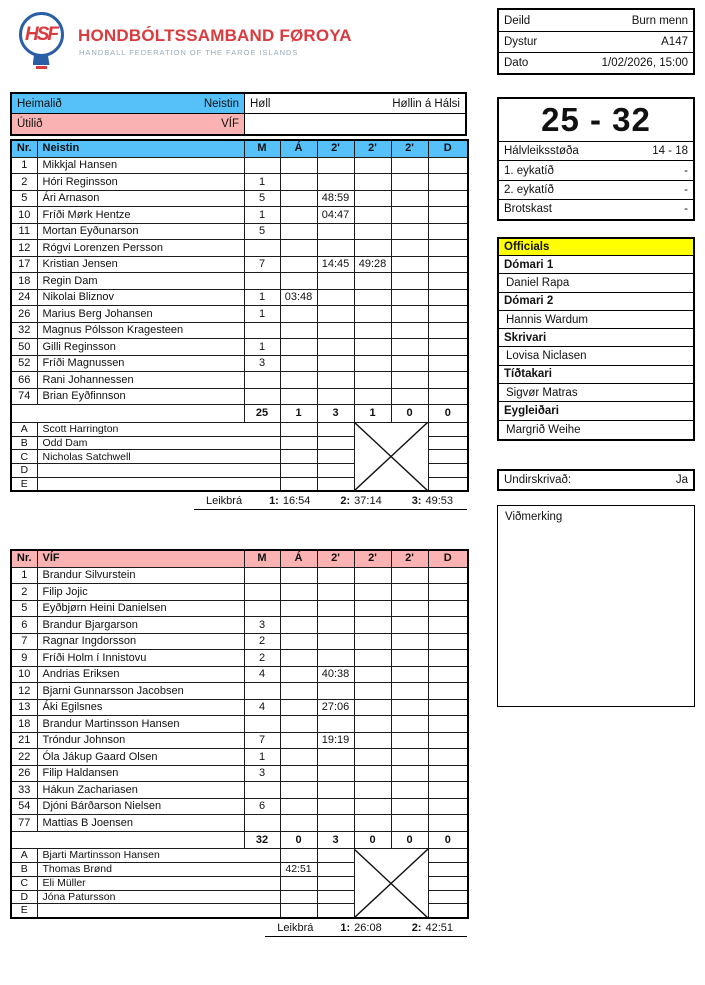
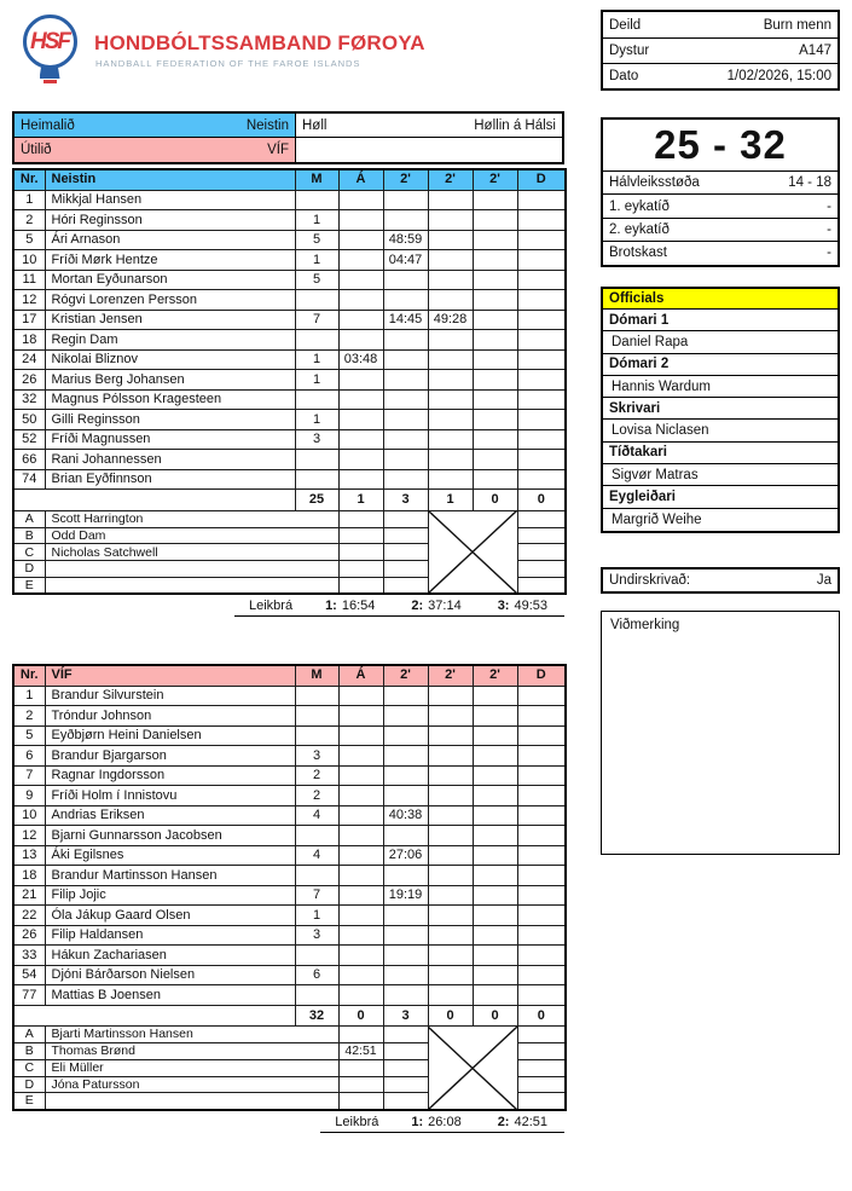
  HSF
  HONDBÓLTSSAMBAND FØROYA
  HANDBALL FEDERATION OF THE FAROE ISLANDS
  Deild
  Burn menn
  Dystur
  A147
  Dato
  1/02/2026, 15:00
  Heimalið
  Neistin
  Høll
  Høllin á Hálsi
  Útilið
  VÍF
  25 - 32
  Hálvleiksstøða
  14 - 18
  1. eykatíð
  -
  2. eykatíð
  -
  Brotskast
  -
  Officials
  Dómari 1
  Daniel Rapa
  Dómari 2
  Hannis Wardum
  Skrivari
  Lovisa Niclasen
  Tíðtakari
  Sigvør Matras
  Eygleiðari
  Margrið Weihe
  Undirskrivað:
  Ja
  Viðmerking
  Nr.	Neistin	M	Á	2'	2'	2'	D
  1	Mikkjal Hansen
  2	Hóri Reginsson	1
  5	Ári Arnason	5		48:59
  10	Fríði Mørk Hentze	1		04:47
  11	Mortan Eyðunarson	5
  12	Rógvi Lorenzen Persson
  17	Kristian Jensen	7		14:45	49:28
  18	Regin Dam
  24	Nikolai Bliznov	1	03:48
  26	Marius Berg Johansen	1
  32	Magnus Pólsson Kragesteen
  50	Gilli Reginsson	1
  52	Fríði Magnussen	3
  66	Rani Johannessen
  74	Brian Eyðfinnson
  	25	1	3	1	0	0
  A	Scott Harrington
  B	Odd Dam
  C	Nicholas Satchwell
  D
  E
  Leikbrá
  1: 16:54
  2: 37:14
  3: 49:53
  Nr.	VÍF	M	Á	2'	2'	2'	D
  1	Brandur Silvurstein
- 2	Filip Jojic
+ 2	Tróndur Johnson
  5	Eyðbjørn Heini Danielsen
  6	Brandur Bjargarson	3
  7	Ragnar Ingdorsson	2
  9	Fríði Holm í Innistovu	2
  10	Andrias Eriksen	4		40:38
  12	Bjarni Gunnarsson Jacobsen
  13	Áki Egilsnes	4		27:06
  18	Brandur Martinsson Hansen
- 21	Tróndur Johnson	7		19:19
+ 21	Filip Jojic	7		19:19
  22	Óla Jákup Gaard Olsen	1
  26	Filip Haldansen	3
  33	Hákun Zachariasen
  54	Djóni Bárðarson Nielsen	6
  77	Mattias B Joensen
  	32	0	3	0	0	0
  A	Bjarti Martinsson Hansen
  B	Thomas Brønd	42:51
  C	Eli Müller
  D	Jóna Patursson
  E
  Leikbrá
  1: 26:08
  2: 42:51
